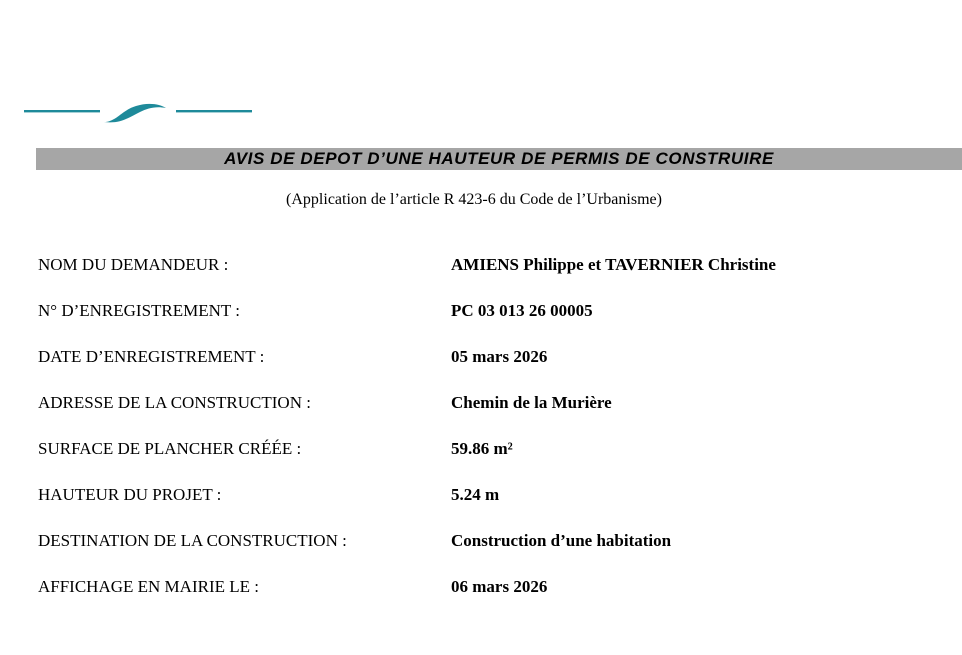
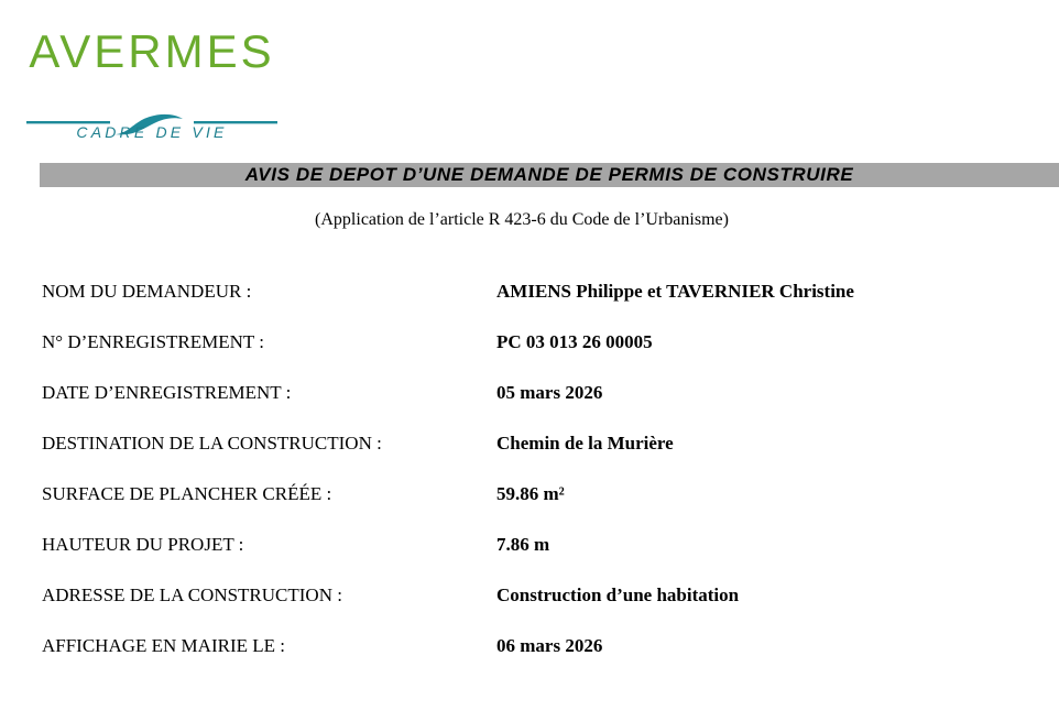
+ AVERMES
+ CADRE DE VIE
- AVIS DE DEPOT D’UNE HAUTEUR DE PERMIS DE CONSTRUIRE
+ AVIS DE DEPOT D’UNE DEMANDE DE PERMIS DE CONSTRUIRE
  (Application de l’article R 423-6 du Code de l’Urbanisme)
  NOM DU DEMANDEUR :
  AMIENS Philippe et TAVERNIER Christine
  N° D’ENREGISTREMENT :
  PC 03 013 26 00005
  DATE D’ENREGISTREMENT :
  05 mars 2026
- ADRESSE DE LA CONSTRUCTION :
+ DESTINATION DE LA CONSTRUCTION :
  Chemin de la Murière
  SURFACE DE PLANCHER CRÉÉE :
  59.86 m²
  HAUTEUR DU PROJET :
- 5.24 m
+ 7.86 m
- DESTINATION DE LA CONSTRUCTION :
+ ADRESSE DE LA CONSTRUCTION :
  Construction d’une habitation
  AFFICHAGE EN MAIRIE LE :
  06 mars 2026
